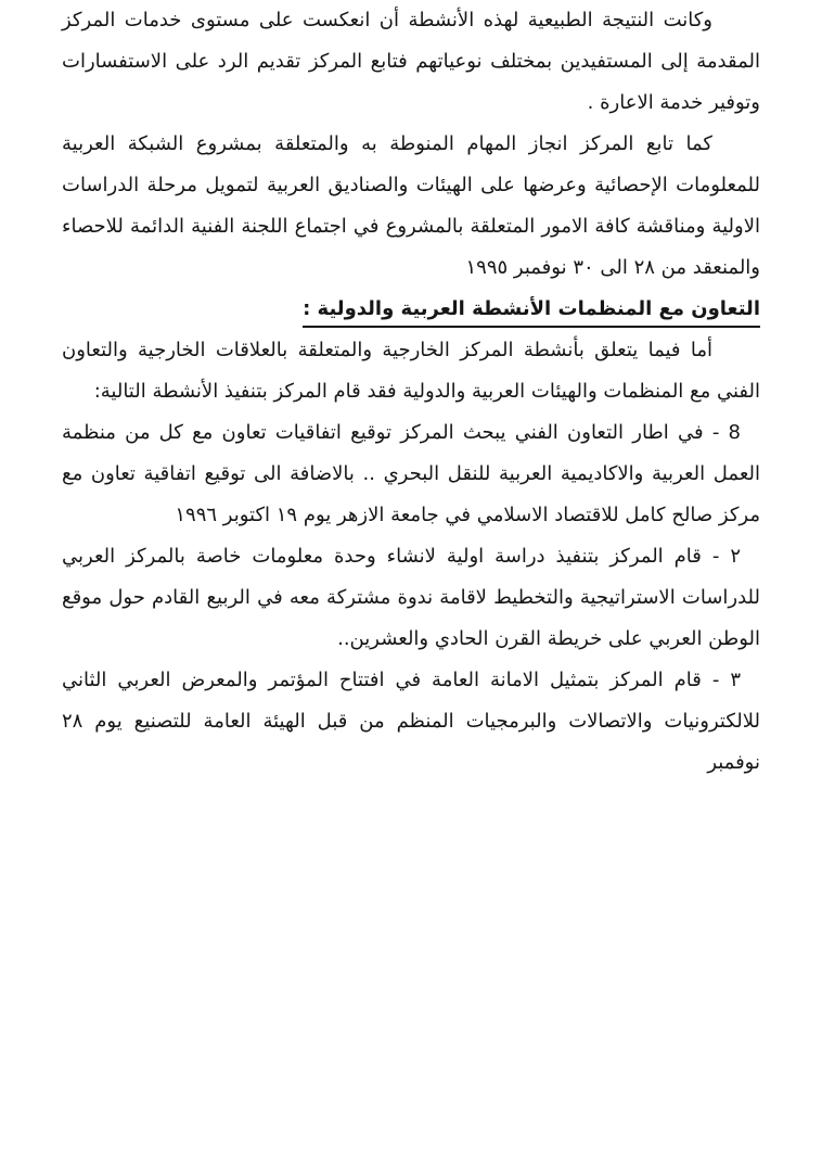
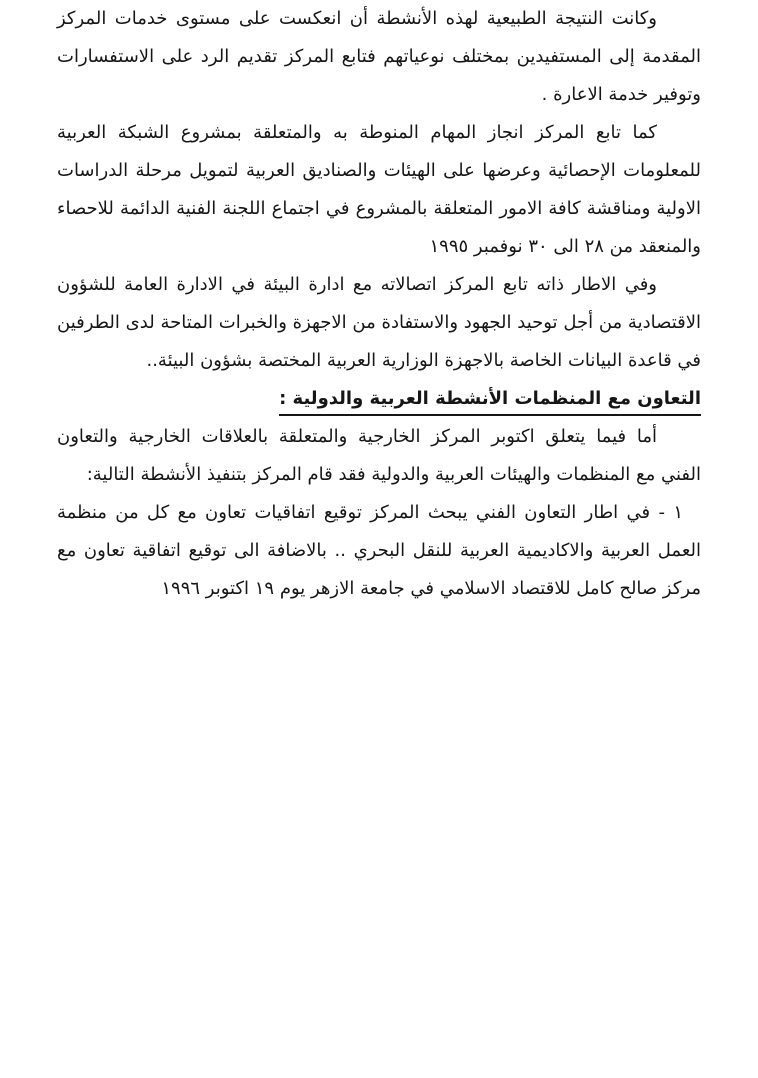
  وكانت النتيجة الطبيعية لهذه الأنشطة أن انعكست على مستوى خدمات المركز المقدمة إلى المستفيدين بمختلف نوعياتهم فتابع المركز تقديم الرد على الاستفسارات وتوفير خدمة الاعارة .
  كما تابع المركز انجاز المهام المنوطة به والمتعلقة بمشروع الشبكة العربية للمعلومات الإحصائية وعرضها على الهيئات والصناديق العربية لتمويل مرحلة الدراسات الاولية ومناقشة كافة الامور المتعلقة بالمشروع في اجتماع اللجنة الفنية الدائمة للاحصاء والمنعقد من ٢٨ الى ٣٠ نوفمبر ١٩٩٥
+ وفي الاطار ذاته تابع المركز اتصالاته مع ادارة البيئة في الادارة العامة للشؤون الاقتصادية من أجل توحيد الجهود والاستفادة من الاجهزة والخبرات المتاحة لدى الطرفين في قاعدة البيانات الخاصة بالاجهزة الوزارية العربية المختصة بشؤون البيئة..
  التعاون مع المنظمات الأنشطة العربية والدولية :
- أما فيما يتعلق بأنشطة المركز الخارجية والمتعلقة بالعلاقات الخارجية والتعاون الفني مع المنظمات والهيئات العربية والدولية فقد قام المركز بتنفيذ الأنشطة التالية:
+ أما فيما يتعلق اكتوبر المركز الخارجية والمتعلقة بالعلاقات الخارجية والتعاون الفني مع المنظمات والهيئات العربية والدولية فقد قام المركز بتنفيذ الأنشطة التالية:
- 8 - في اطار التعاون الفني يبحث المركز توقيع اتفاقيات تعاون مع كل من منظمة العمل العربية والاكاديمية العربية للنقل البحري .. بالاضافة الى توقيع اتفاقية تعاون مع مركز صالح كامل للاقتصاد الاسلامي في جامعة الازهر يوم ١٩ اكتوبر ١٩٩٦
+ ١ - في اطار التعاون الفني يبحث المركز توقيع اتفاقيات تعاون مع كل من منظمة العمل العربية والاكاديمية العربية للنقل البحري .. بالاضافة الى توقيع اتفاقية تعاون مع مركز صالح كامل للاقتصاد الاسلامي في جامعة الازهر يوم ١٩ اكتوبر ١٩٩٦
- ٢ - قام المركز بتنفيذ دراسة اولية لانشاء وحدة معلومات خاصة بالمركز العربي للدراسات الاستراتيجية والتخطيط لاقامة ندوة مشتركة معه في الربيع القادم حول موقع الوطن العربي على خريطة القرن الحادي والعشرين..
- ٣ - قام المركز بتمثيل الامانة العامة في افتتاح المؤتمر والمعرض العربي الثاني للالكترونيات والاتصالات والبرمجيات المنظم من قبل الهيئة العامة للتصنيع يوم ٢٨ نوفمبر
